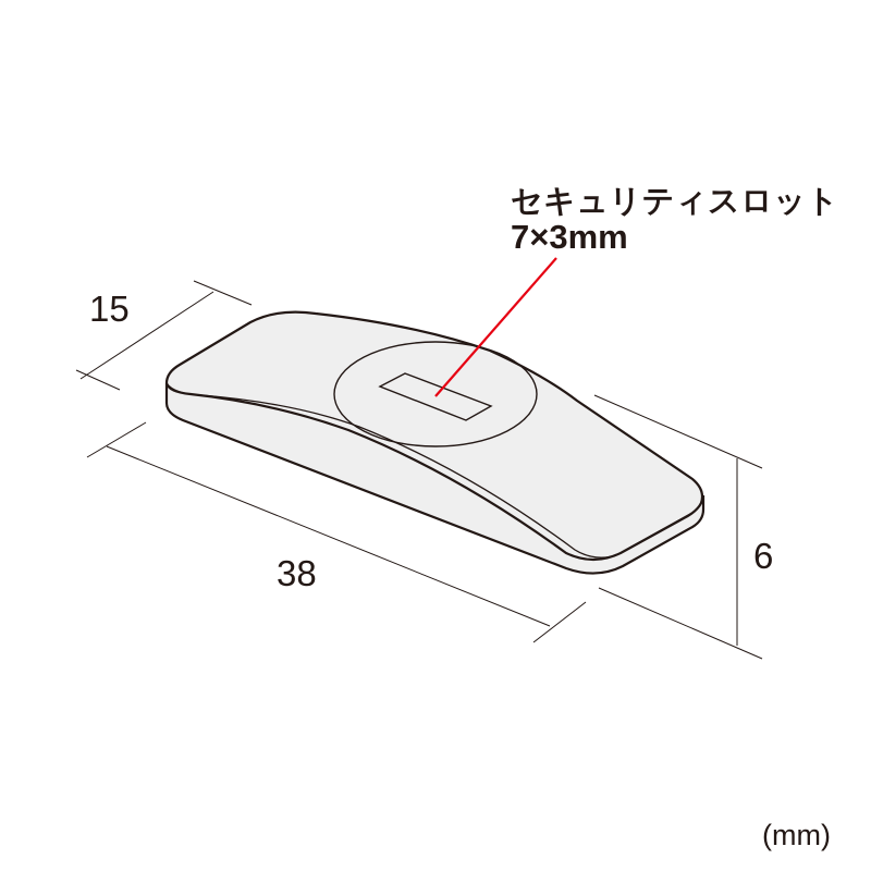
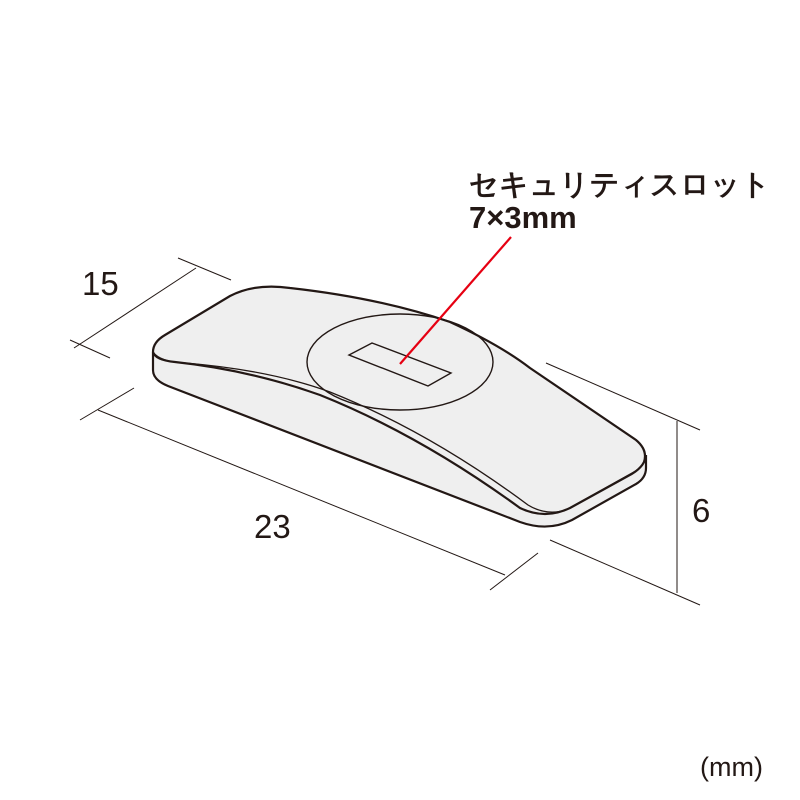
  セキュリティスロット
  7×3mm
  15
- 38
+ 23
  6
  (mm)
